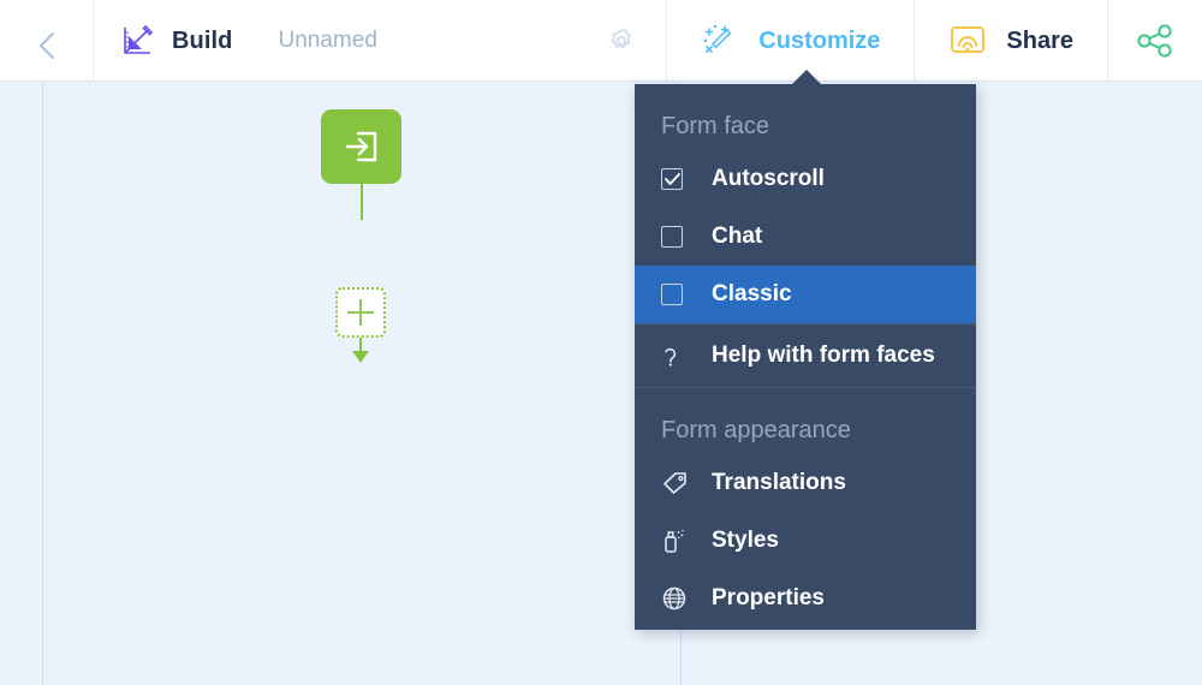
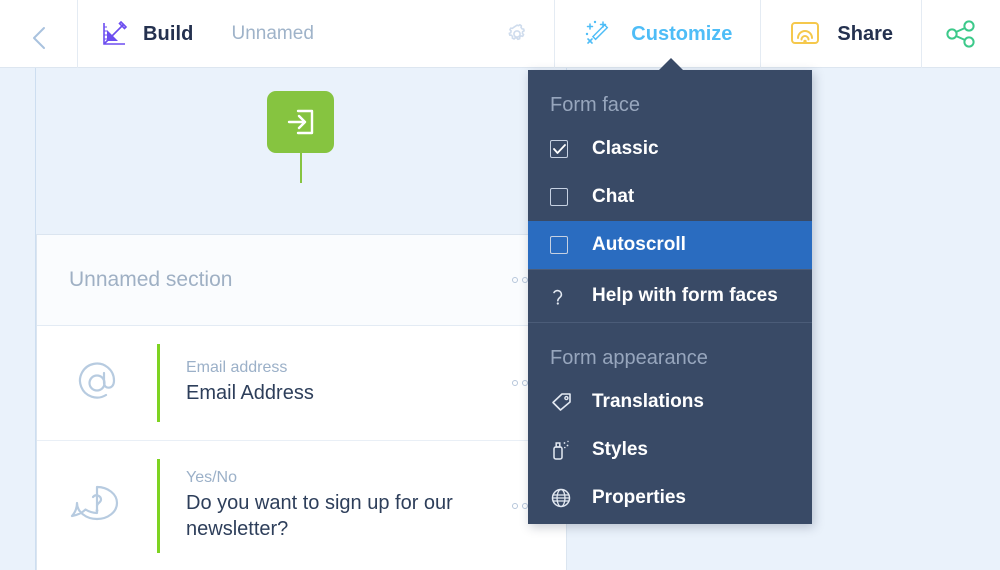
  Build
  Unnamed
  Customize
  Share
+ Unnamed section
+ Email address
+ Email Address
+ Yes/No
+ Do you want to sign up for our newsletter?
  Form face
- Autoscroll
+ Classic
  Chat
- Classic
+ Autoscroll
  Help with form faces
  Form appearance
  Translations
  Styles
  Properties
